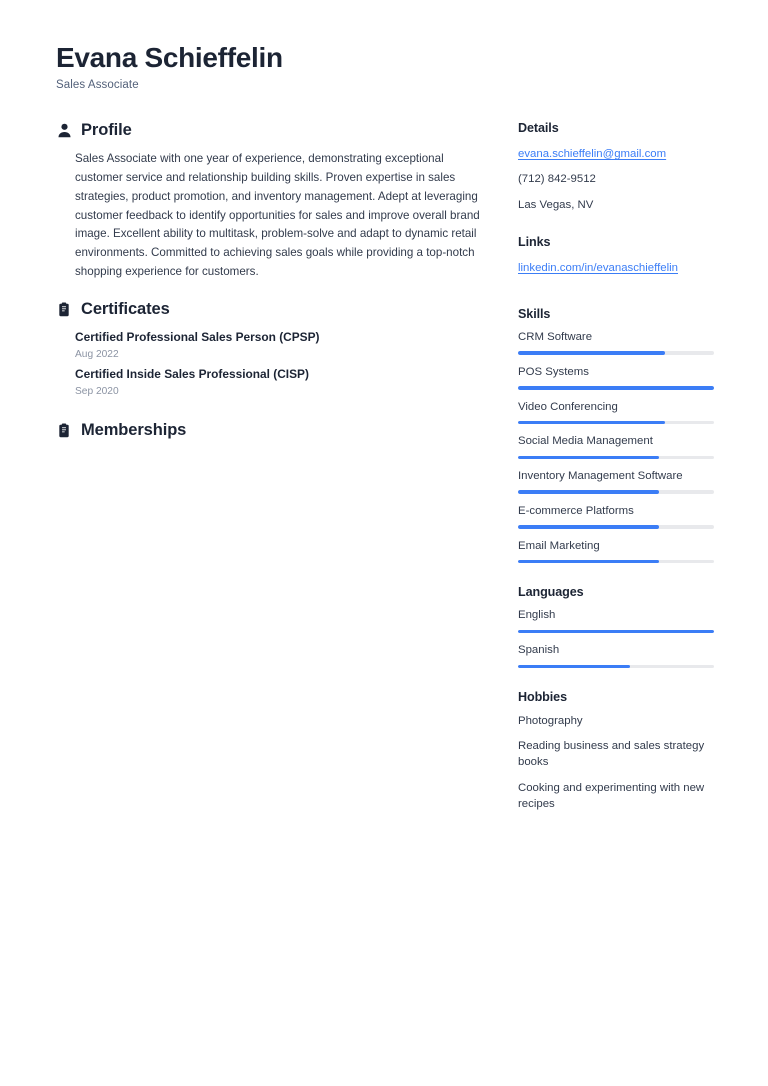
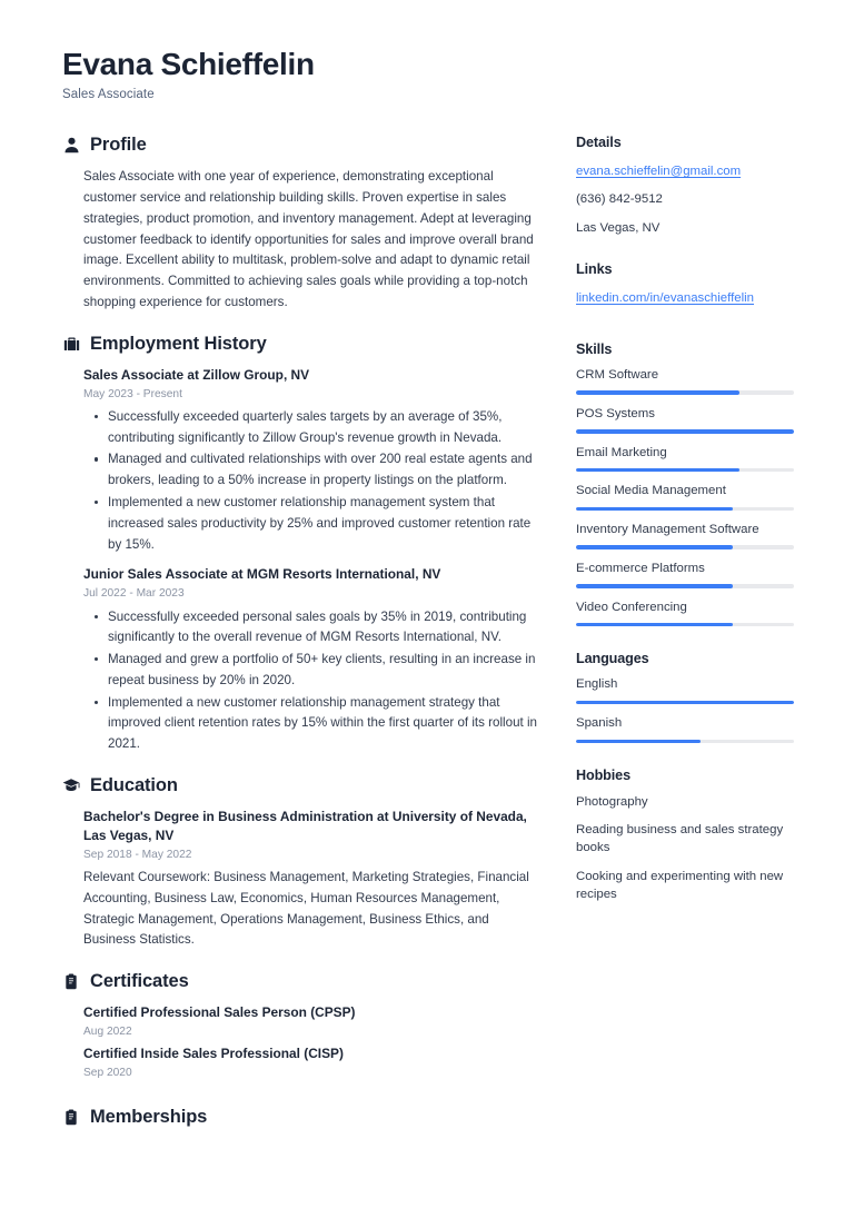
  Evana Schieffelin
  Sales Associate
  Profile
  Sales Associate with one year of experience, demonstrating exceptional customer service and relationship building skills. Proven expertise in sales strategies, product promotion, and inventory management. Adept at leveraging customer feedback to identify opportunities for sales and improve overall brand image. Excellent ability to multitask, problem-solve and adapt to dynamic retail environments. Committed to achieving sales goals while providing a top-notch shopping experience for customers.
+ Employment History
+ Sales Associate at Zillow Group, NV
+ May 2023 - Present
+ Successfully exceeded quarterly sales targets by an average of 35%, contributing significantly to Zillow Group's revenue growth in Nevada.
+ Managed and cultivated relationships with over 200 real estate agents and brokers, leading to a 50% increase in property listings on the platform.
+ Implemented a new customer relationship management system that increased sales productivity by 25% and improved customer retention rate by 15%.
+ Junior Sales Associate at MGM Resorts International, NV
+ Jul 2022 - Mar 2023
+ Successfully exceeded personal sales goals by 35% in 2019, contributing significantly to the overall revenue of MGM Resorts International, NV.
+ Managed and grew a portfolio of 50+ key clients, resulting in an increase in repeat business by 20% in 2020.
+ Implemented a new customer relationship management strategy that improved client retention rates by 15% within the first quarter of its rollout in 2021.
+ Education
+ Bachelor's Degree in Business Administration at University of Nevada, Las Vegas, NV
+ Sep 2018 - May 2022
+ Relevant Coursework: Business Management, Marketing Strategies, Financial Accounting, Business Law, Economics, Human Resources Management, Strategic Management, Operations Management, Business Ethics, and Business Statistics.
  Certificates
  Certified Professional Sales Person (CPSP)
  Aug 2022
  Certified Inside Sales Professional (CISP)
  Sep 2020
  Memberships
  Details
  evana.schieffelin@gmail.com
- (712) 842-9512
+ (636) 842-9512
  Las Vegas, NV
  Links
  linkedin.com/in/evanaschieffelin
  Skills
  CRM Software
  POS Systems
- Video Conferencing
+ Email Marketing
  Social Media Management
  Inventory Management Software
  E-commerce Platforms
- Email Marketing
+ Video Conferencing
  Languages
  English
  Spanish
  Hobbies
  Photography
  Reading business and sales strategy books
  Cooking and experimenting with new recipes
